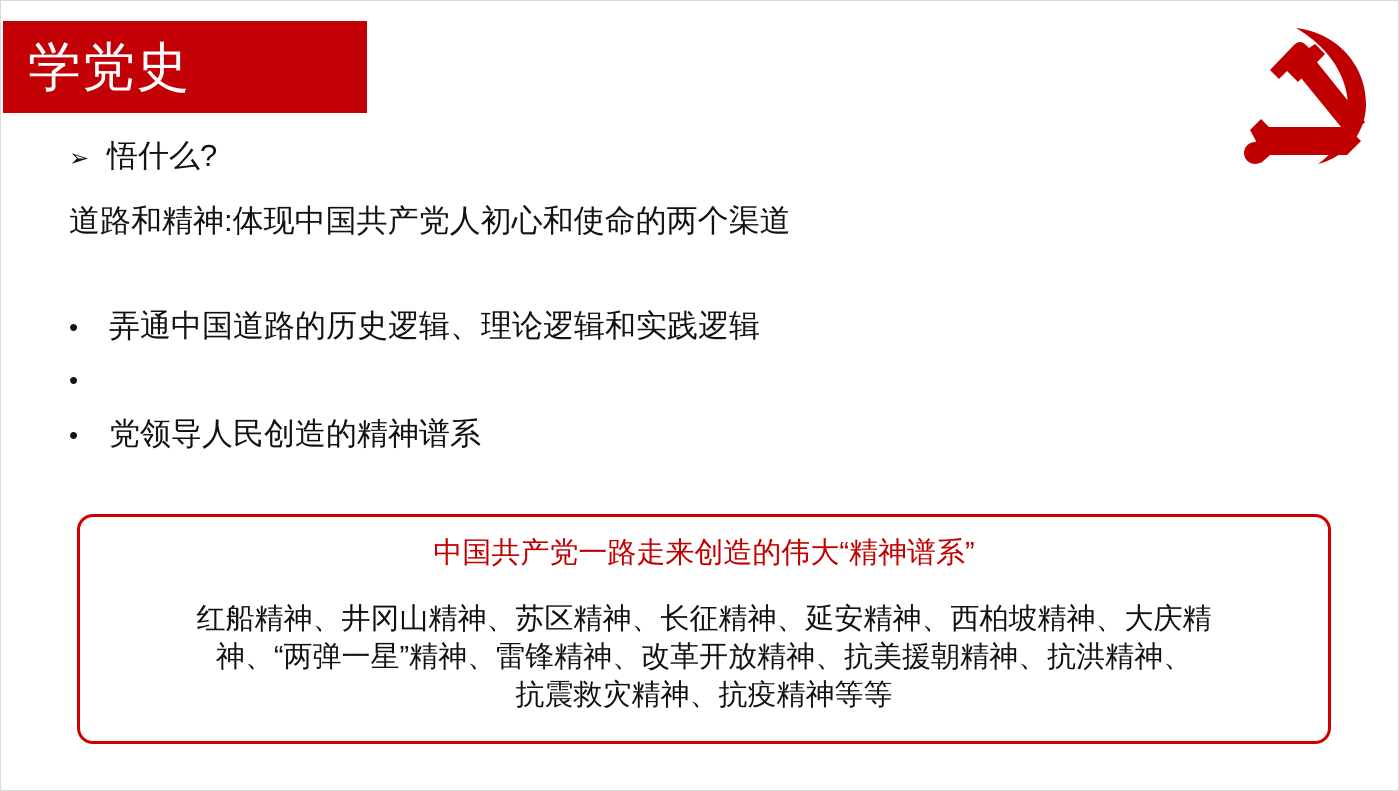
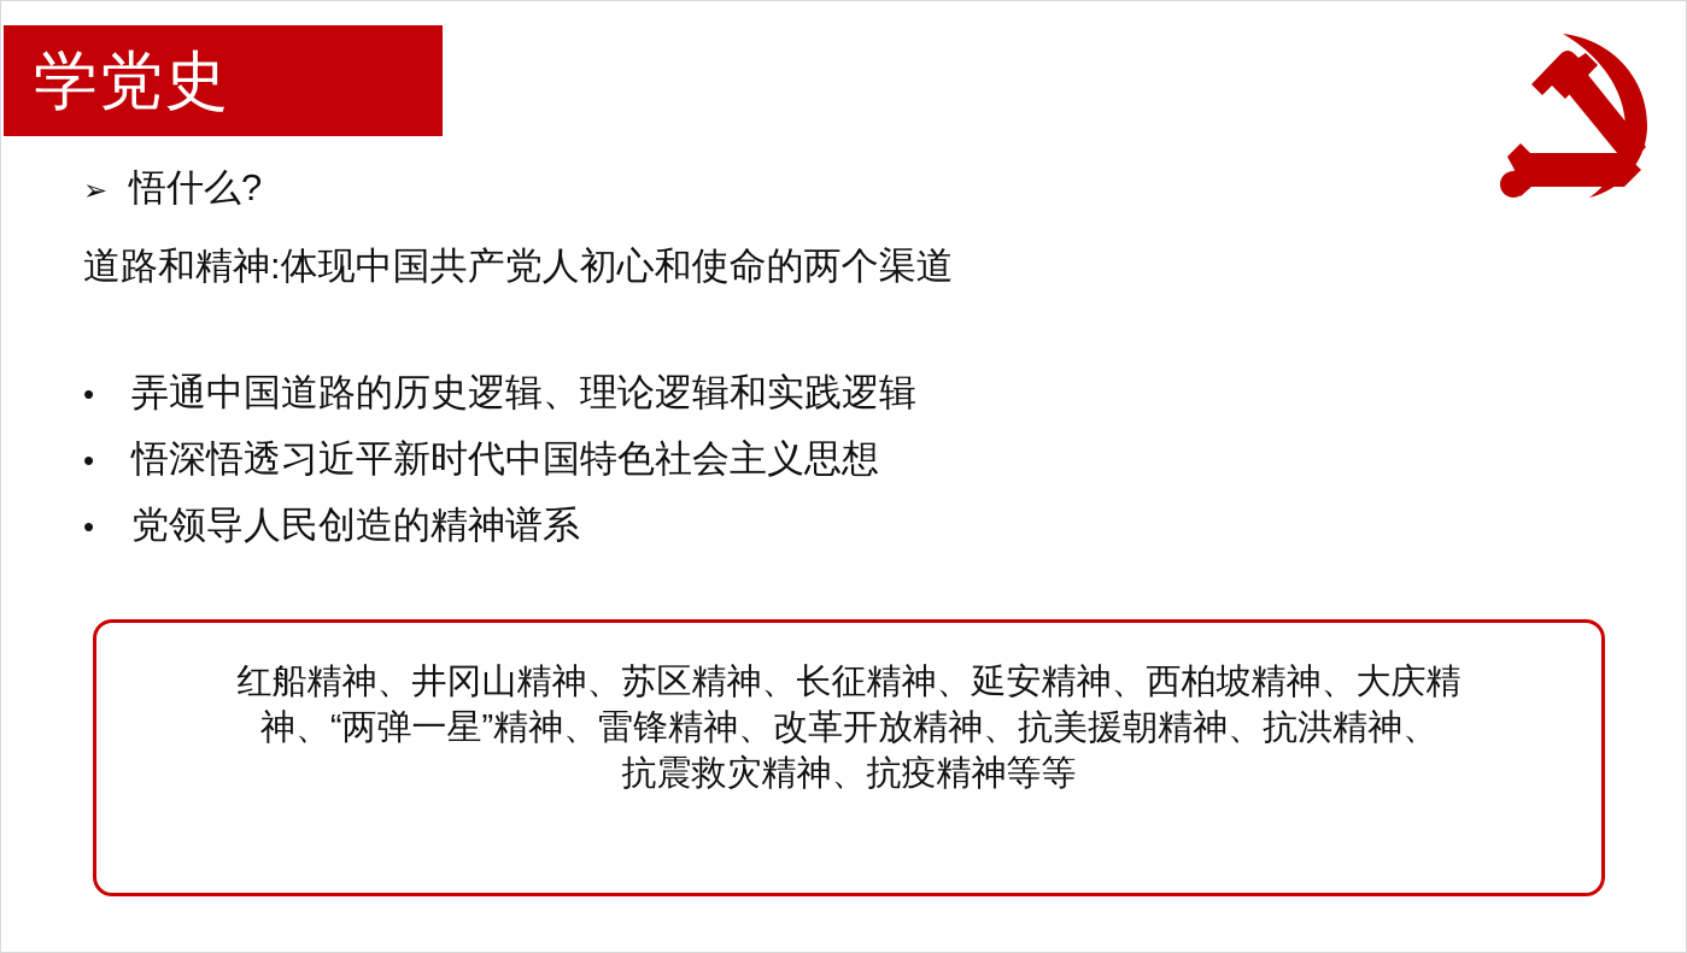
  学党史
  ➢
  悟什么?
  道路和精神:体现中国共产党人初心和使命的两个渠道
  •
  弄通中国道路的历史逻辑、理论逻辑和实践逻辑
  •
+ 悟深悟透习近平新时代中国特色社会主义思想
  •
  党领导人民创造的精神谱系
- 中国共产党一路走来创造的伟大“精神谱系”
  红船精神、井冈山精神、苏区精神、长征精神、延安精神、西柏坡精神、大庆精
  神、“两弹一星”精神、雷锋精神、改革开放精神、抗美援朝精神、抗洪精神、
  抗震救灾精神、抗疫精神等等
